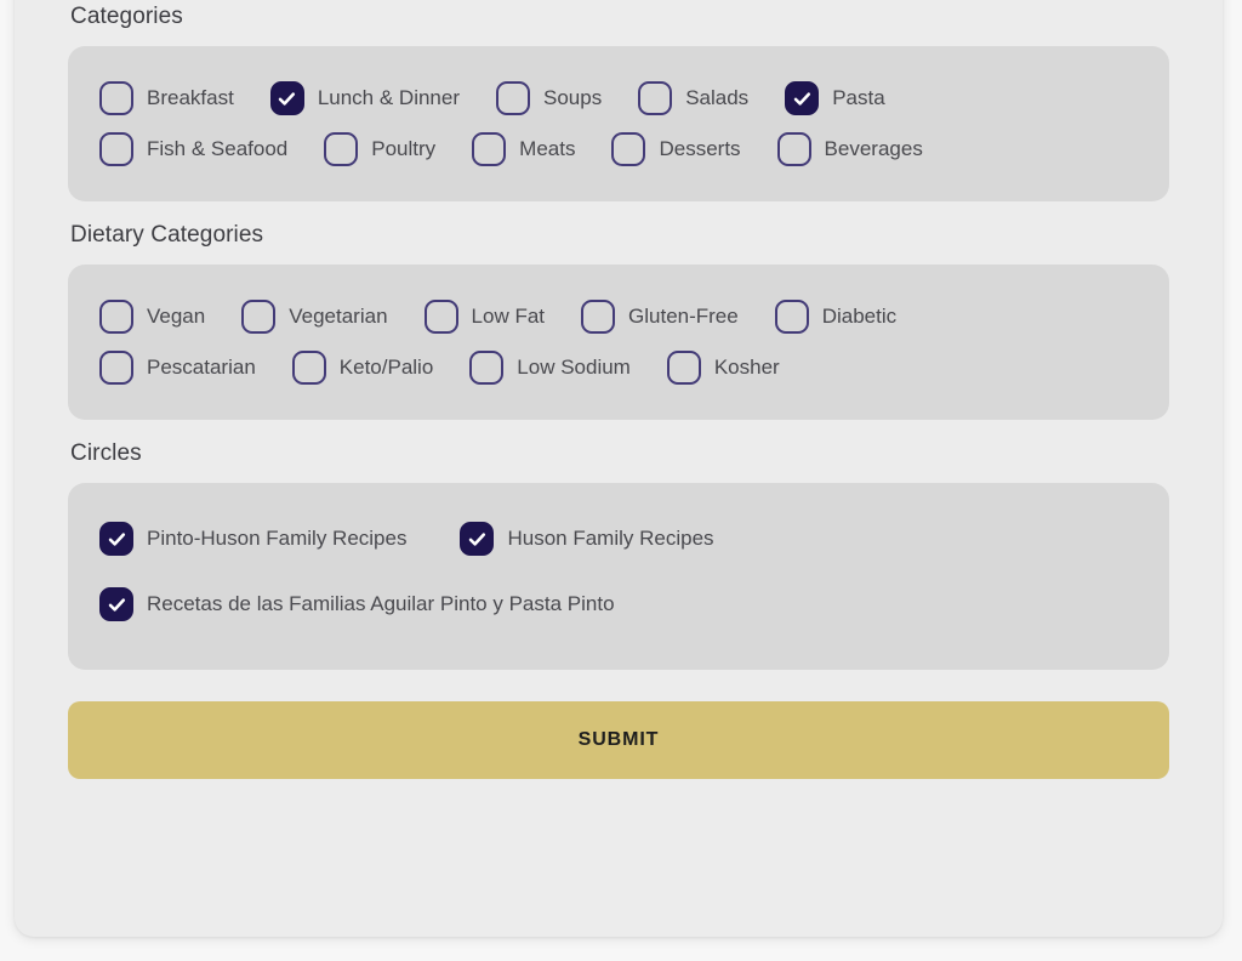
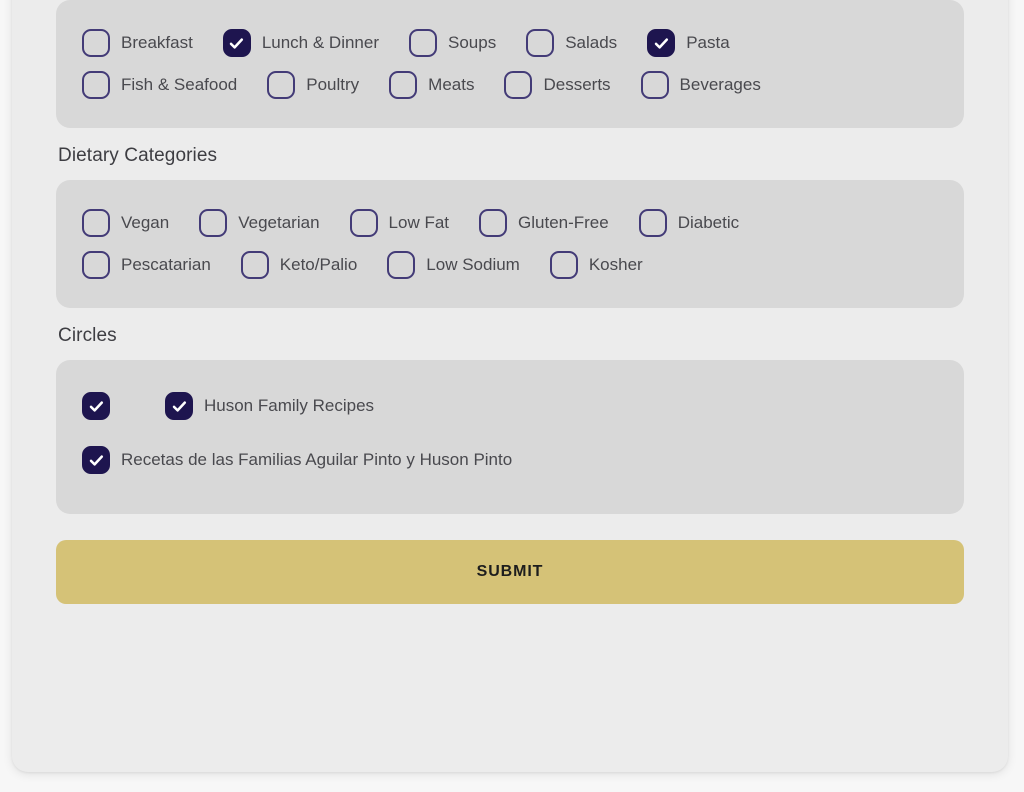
- Categories
  Breakfast
  Lunch & Dinner
  Soups
  Salads
  Pasta
  Fish & Seafood
  Poultry
  Meats
  Desserts
  Beverages
  Dietary Categories
  Vegan
  Vegetarian
  Low Fat
  Gluten-Free
  Diabetic
  Pescatarian
  Keto/Palio
  Low Sodium
  Kosher
  Circles
- Pinto-Huson Family Recipes
  Huson Family Recipes
- Recetas de las Familias Aguilar Pinto y Pasta Pinto
+ Recetas de las Familias Aguilar Pinto y Huson Pinto
  SUBMIT
